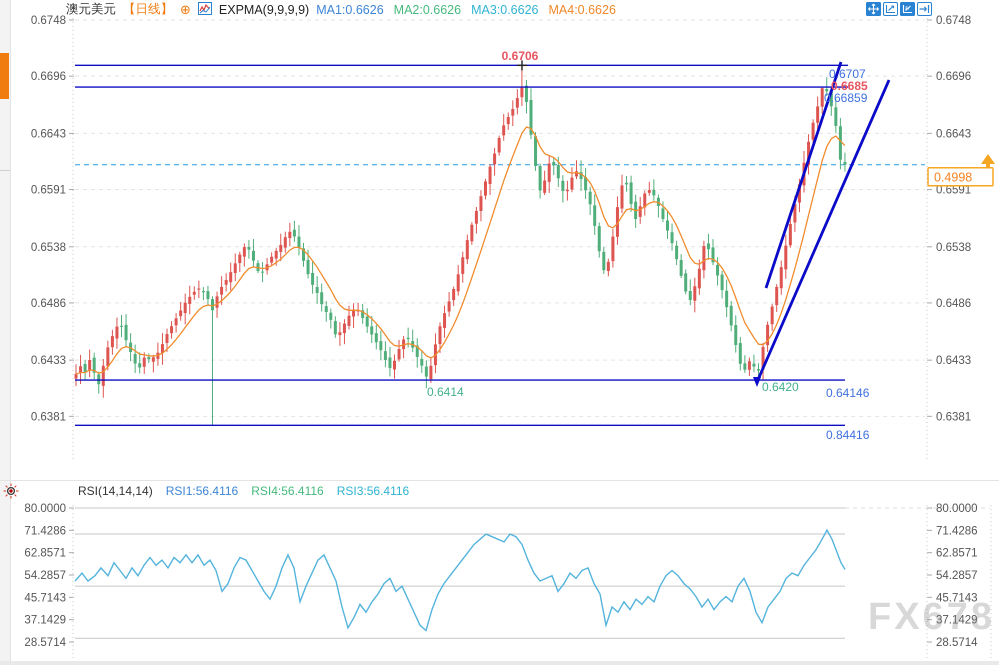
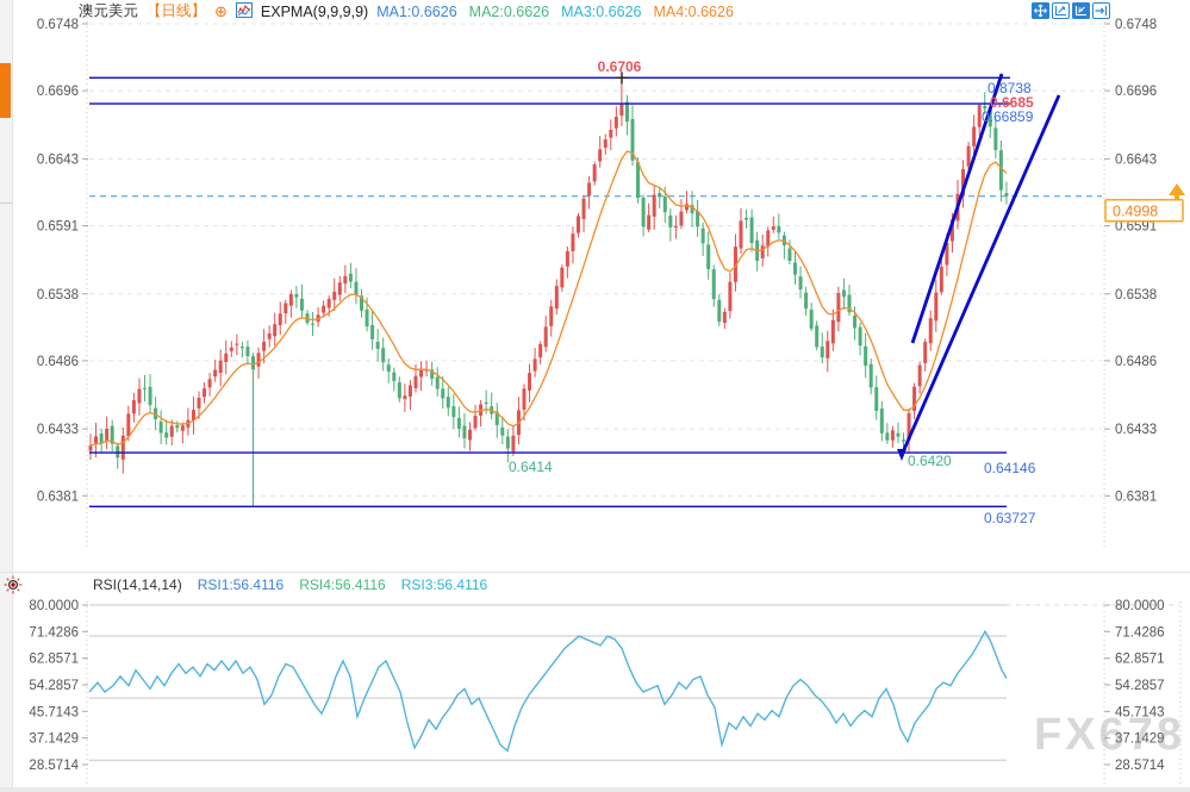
  澳元美元
  【日线】
  ⊕
  EXPMA(9,9,9,9)
  MA1:0.6626 MA2:0.6626 MA3:0.6626 MA4:0.6626
  RSI(14,14,14)
  RSI1:56.4116 RSI4:56.4116 RSI3:56.4116
  0.6748
  0.6748
  0.6696
  0.6696
  0.6643
  0.6643
  0.6591
  0.6591
  0.6538
  0.6538
  0.6486
  0.6486
  0.6433
  0.6433
  0.6381
  0.6381
  0.6706
- 0.6707
+ 0.8738
  0.6685
  0.66859
  0.6414
  0.6420
  0.64146
- 0.84416
+ 0.63727
  0.4998
  80.0000
  80.0000
  71.4286
  71.4286
  62.8571
  62.8571
  54.2857
  54.2857
  45.7143
  45.7143
  37.1429
  37.1429
  28.5714
  28.5714
  FX678
